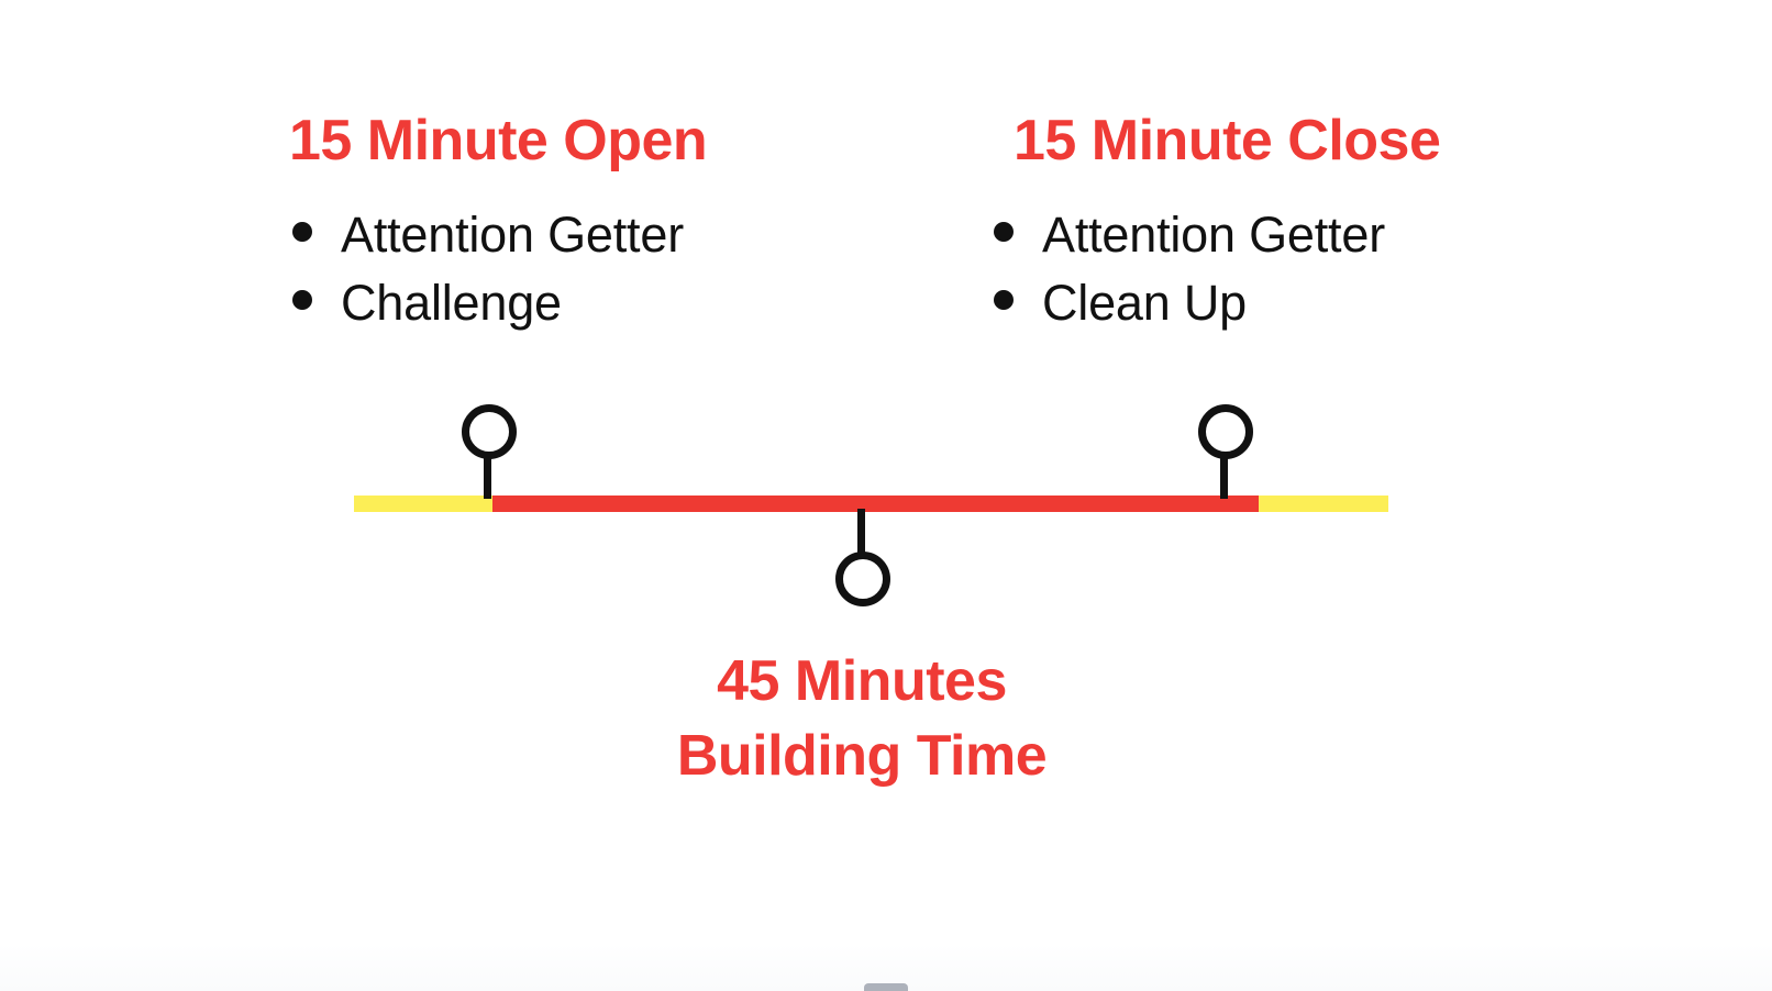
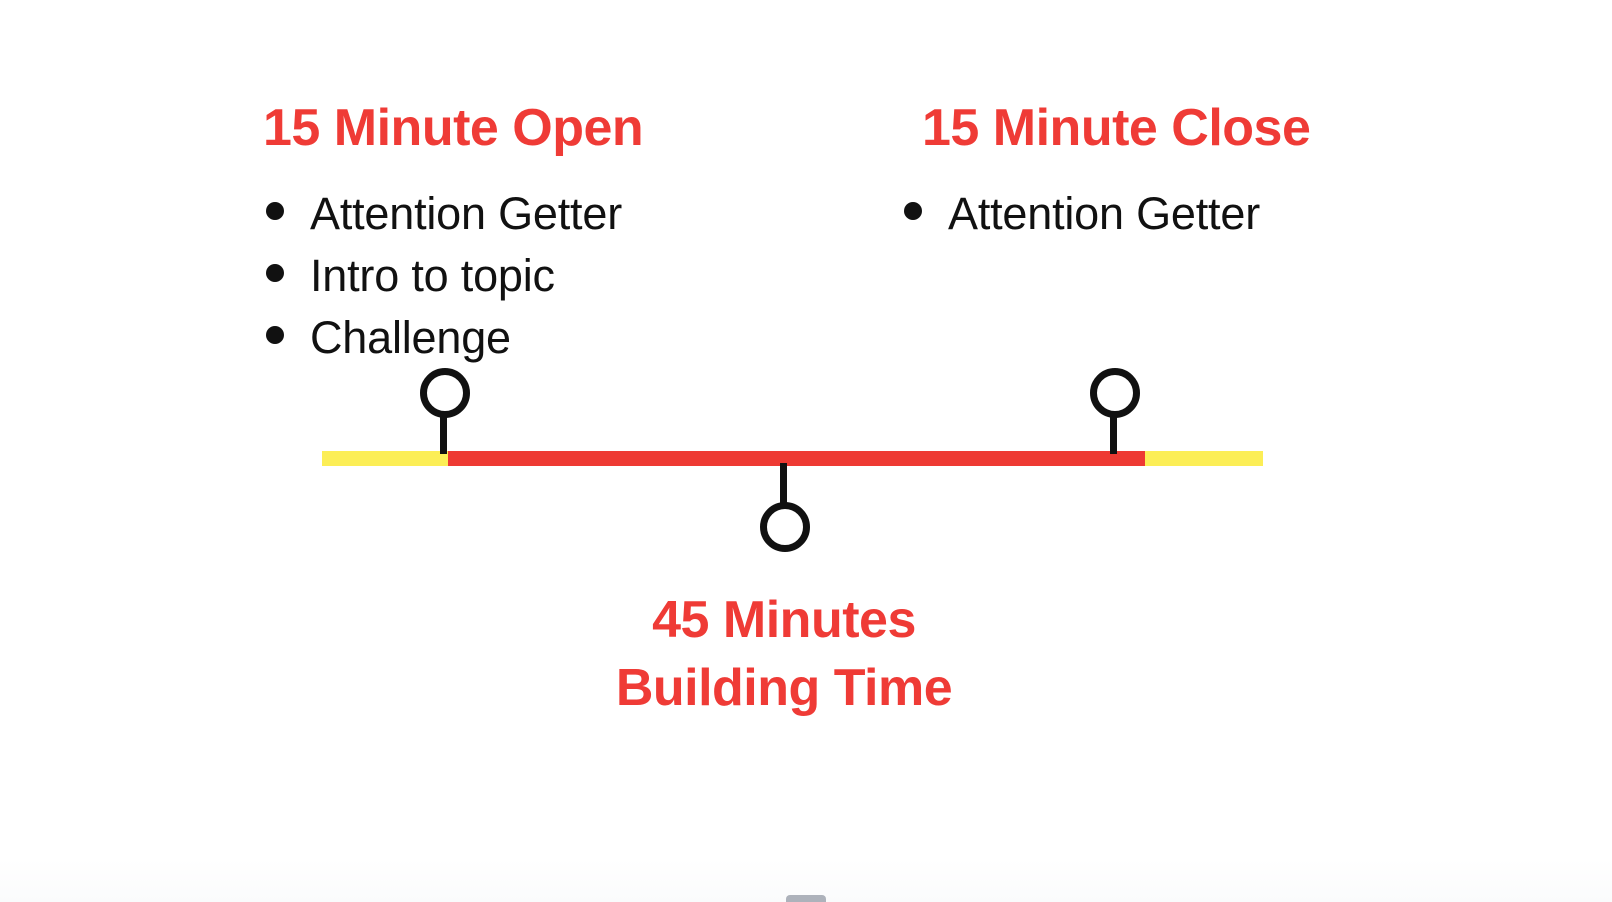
  15 Minute Open
  Attention Getter
+ Intro to topic
  Challenge
  15 Minute Close
  Attention Getter
- Clean Up
  45 Minutes
  Building Time
